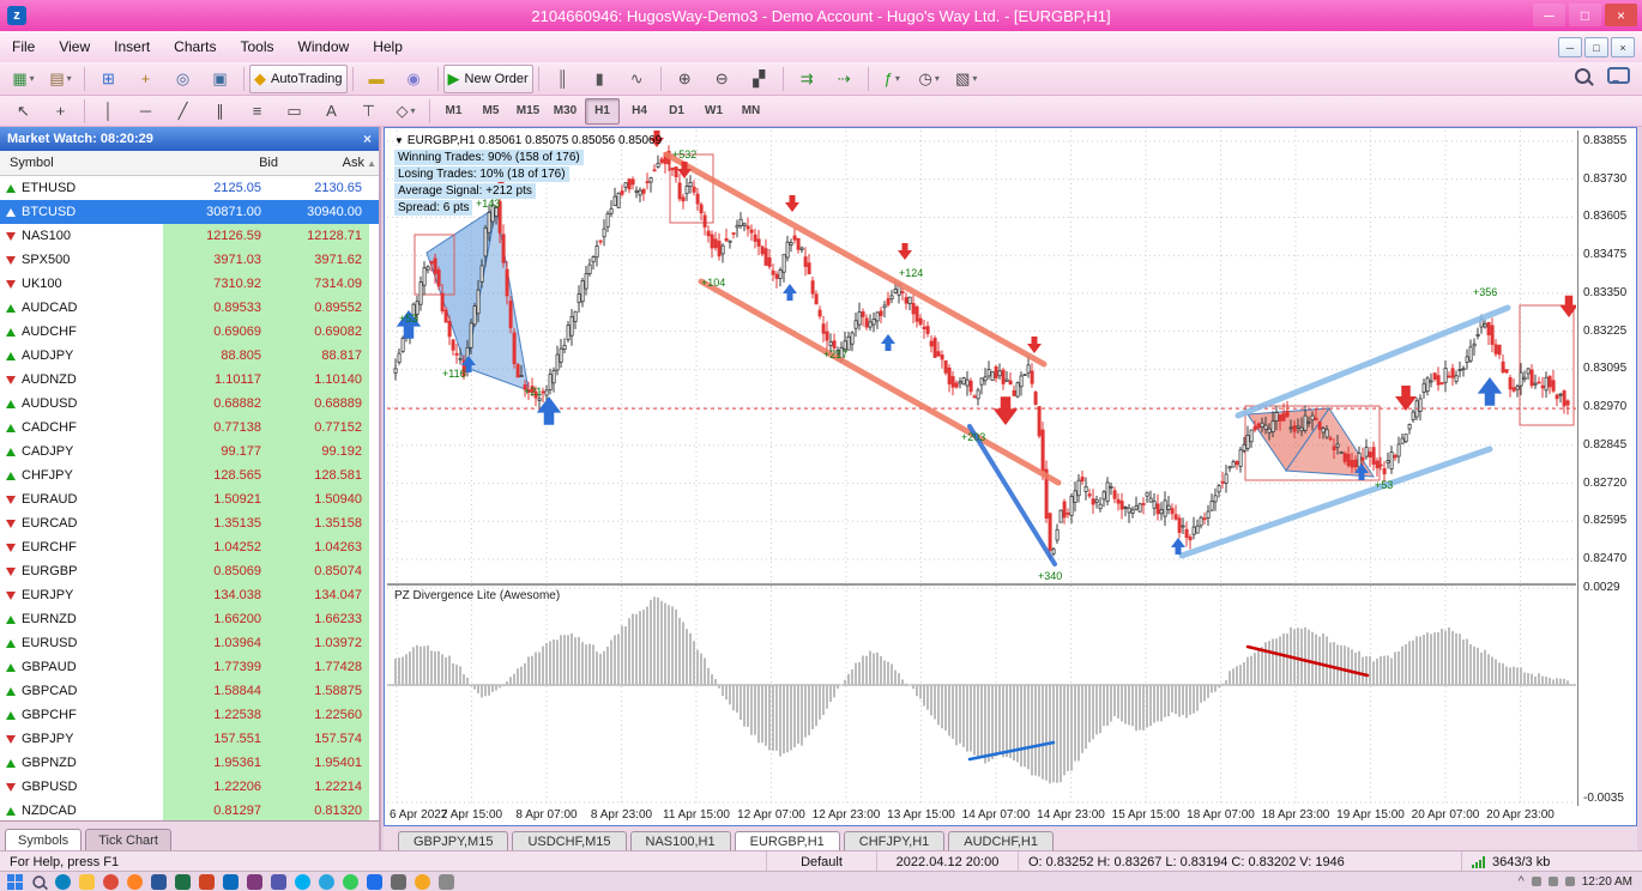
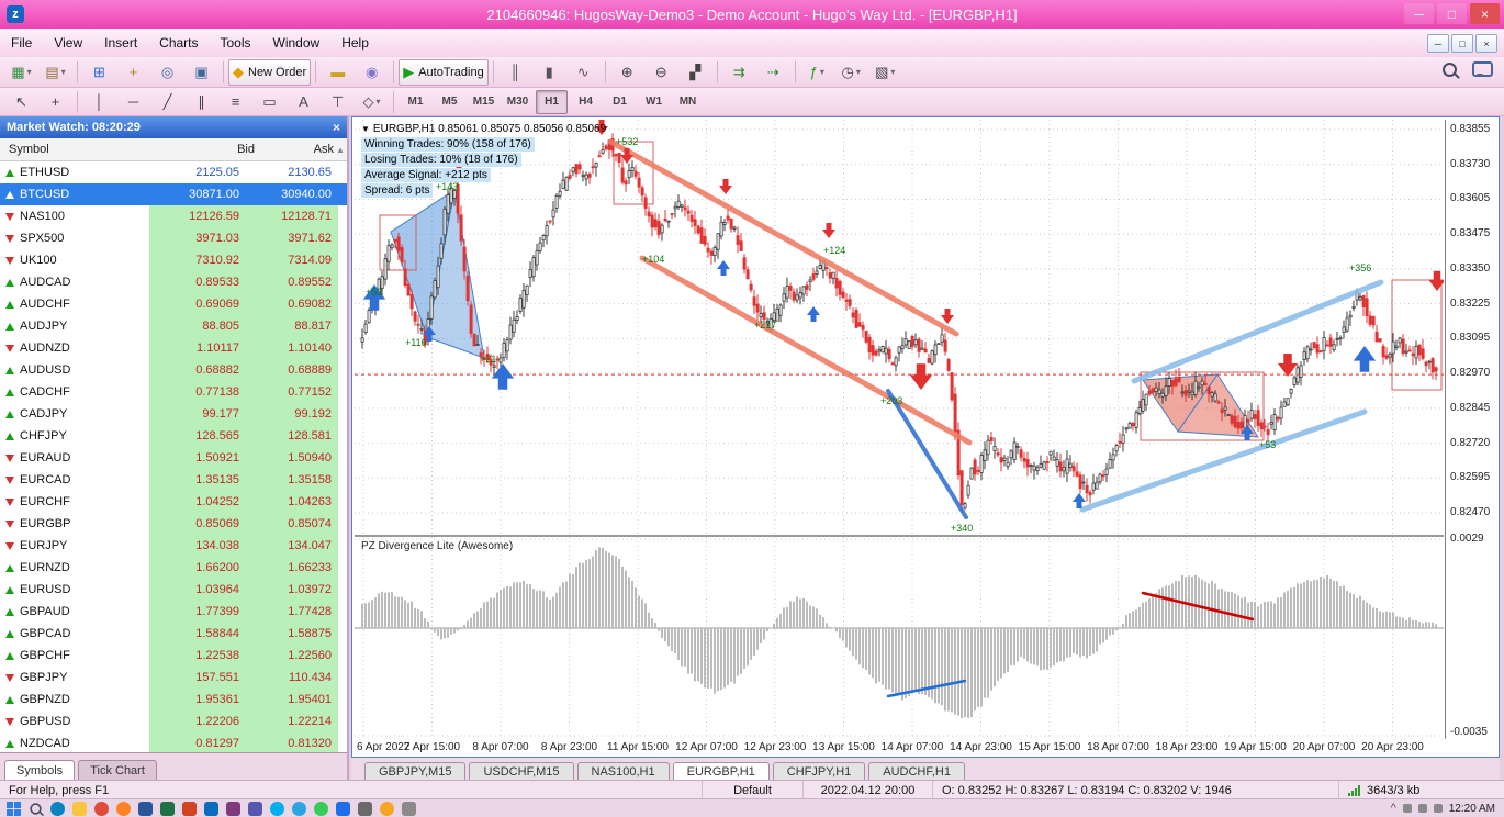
  z
  2104660946: HugosWay-Demo3 - Demo Account - Hugo's Way Ltd. - [EURGBP,H1]
  ─
  □
  ×
  File
  View
  Insert
  Charts
  Tools
  Window
  Help
  ─
  □
  ×
  ▦
  ▾
  ▤
  ▾
  ⊞
  +
  ◎
  ▣
  ◆
- AutoTrading
+ New Order
  ▬
  ◉
  ▶
- New Order
+ AutoTrading
  ║
  ▮
  ∿
  ⊕
  ⊖
  ▞
  ⇉
  ⇢
  ƒ
  ▾
  ◷
  ▾
  ▧
  ▾
  ↖
  +
  │
  ─
  ╱
  ∥
  ≡
  ▭
  A
  ⊤
  ◇
  ▾
  M1
  M5
  M15
  M30
  H1
  H4
  D1
  W1
  MN
  Market Watch: 08:20:29
  ×
  Symbol
  Bid
  Ask
  ▲
  ETHUSD
  2125.05
  2130.65
  BTCUSD
  30871.00
  30940.00
  NAS100
  12126.59
  12128.71
  SPX500
  3971.03
  3971.62
  UK100
  7310.92
  7314.09
  AUDCAD
  0.89533
  0.89552
  AUDCHF
  0.69069
  0.69082
  AUDJPY
  88.805
  88.817
  AUDNZD
  1.10117
  1.10140
  AUDUSD
  0.68882
  0.68889
  CADCHF
  0.77138
  0.77152
  CADJPY
  99.177
  99.192
  CHFJPY
  128.565
  128.581
  EURAUD
  1.50921
  1.50940
  EURCAD
  1.35135
  1.35158
  EURCHF
  1.04252
  1.04263
  EURGBP
  0.85069
  0.85074
  EURJPY
  134.038
  134.047
  EURNZD
  1.66200
  1.66233
  EURUSD
  1.03964
  1.03972
  GBPAUD
  1.77399
  1.77428
  GBPCAD
  1.58844
  1.58875
  GBPCHF
  1.22538
  1.22560
  GBPJPY
  157.551
- 157.574
+ 110.434
  GBPNZD
  1.95361
  1.95401
  GBPUSD
  1.22206
  1.22214
  NZDCAD
  0.81297
  0.81320
  Symbols
  Tick Chart
  +53
  +116
  +143
  +21
  +532
  +104
  +217
  +124
  +203
  +340
  +53
  +356
  0.83855
  0.83730
  0.83605
  0.83475
  0.83350
  0.83225
  0.83095
  0.82970
  0.82845
  0.82720
  0.82595
  0.82470
  0.0029
  -0.0035
  6 Apr 2022
  7 Apr 15:00
  8 Apr 07:00
  8 Apr 23:00
  11 Apr 15:00
  12 Apr 07:00
  12 Apr 23:00
  13 Apr 15:00
  14 Apr 07:00
  14 Apr 23:00
  15 Apr 15:00
  18 Apr 07:00
  18 Apr 23:00
  19 Apr 15:00
  20 Apr 07:00
  20 Apr 23:00
  ▼ EURGBP,H1 0.85061 0.85075 0.85056 0.85069
  Winning Trades: 90% (158 of 176)
  Losing Trades: 10% (18 of 176)
  Average Signal: +212 pts
  Spread: 6 pts
  PZ Divergence Lite (Awesome)
  GBPJPY,M15
  USDCHF,M15
  NAS100,H1
  EURGBP,H1
  CHFJPY,H1
  AUDCHF,H1
  For Help, press F1
  Default
  2022.04.12 20:00
  O: 0.83252 H: 0.83267 L: 0.83194 C: 0.83202 V: 1946
  3643/3 kb
  ^
  12:20 AM
